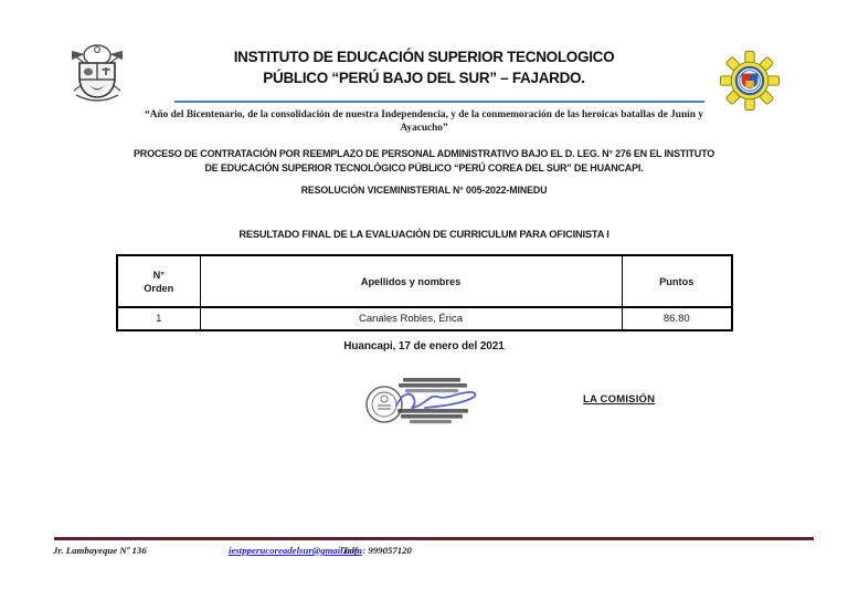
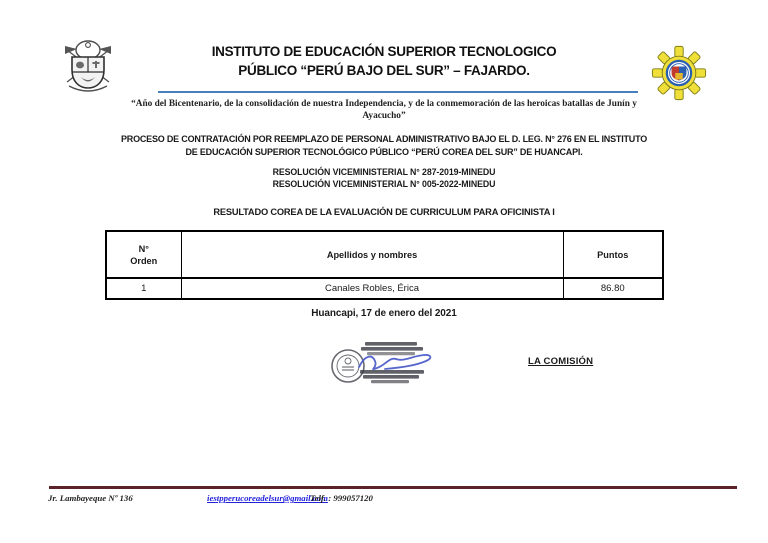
  INSTITUTO DE EDUCACIÓN SUPERIOR TECNOLOGICO
  PÚBLICO “PERÚ BAJO DEL SUR” – FAJARDO.
  “Año del Bicentenario, de la consolidación de nuestra Independencia, y de la conmemoración de las heroicas batallas de Junín y
  Ayacucho”
  PROCESO DE CONTRATACIÓN POR REEMPLAZO DE PERSONAL ADMINISTRATIVO BAJO EL D. LEG. N° 276 EN EL INSTITUTO
  DE EDUCACIÓN SUPERIOR TECNOLÓGICO PÚBLICO “PERÚ COREA DEL SUR” DE HUANCAPI.
+ RESOLUCIÓN VICEMINISTERIAL N° 287-2019-MINEDU
  RESOLUCIÓN VICEMINISTERIAL N° 005-2022-MINEDU
- RESULTADO FINAL DE LA EVALUACIÓN DE CURRICULUM PARA OFICINISTA I
+ RESULTADO COREA DE LA EVALUACIÓN DE CURRICULUM PARA OFICINISTA I
  N° Orden	Apellidos y nombres	Puntos
  1	Canales Robles, Érica	86.80
  Huancapi, 17 de enero del 2021
  LA COMISIÓN
  Jr. Lambayeque Nº 136
  iestpperucoreadelsur@gmail.com
  Telf. : 999057120
